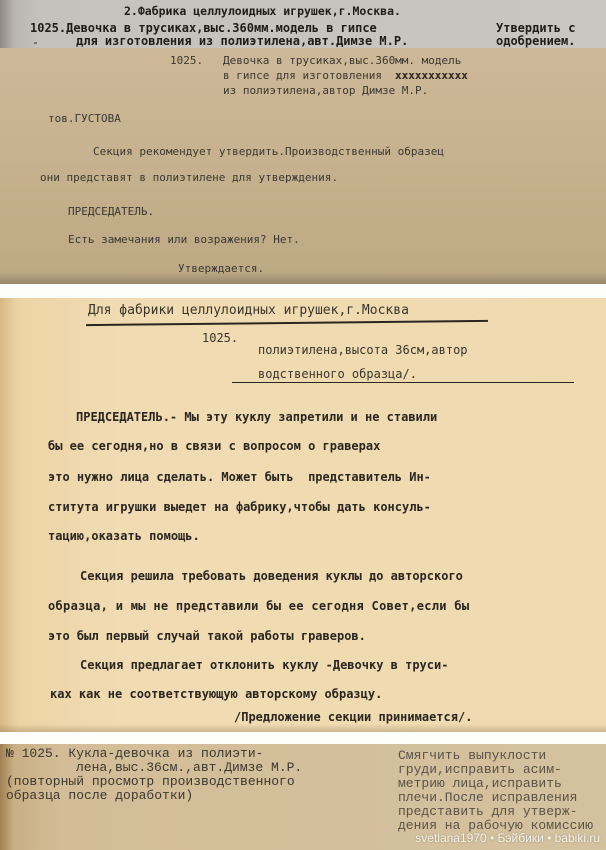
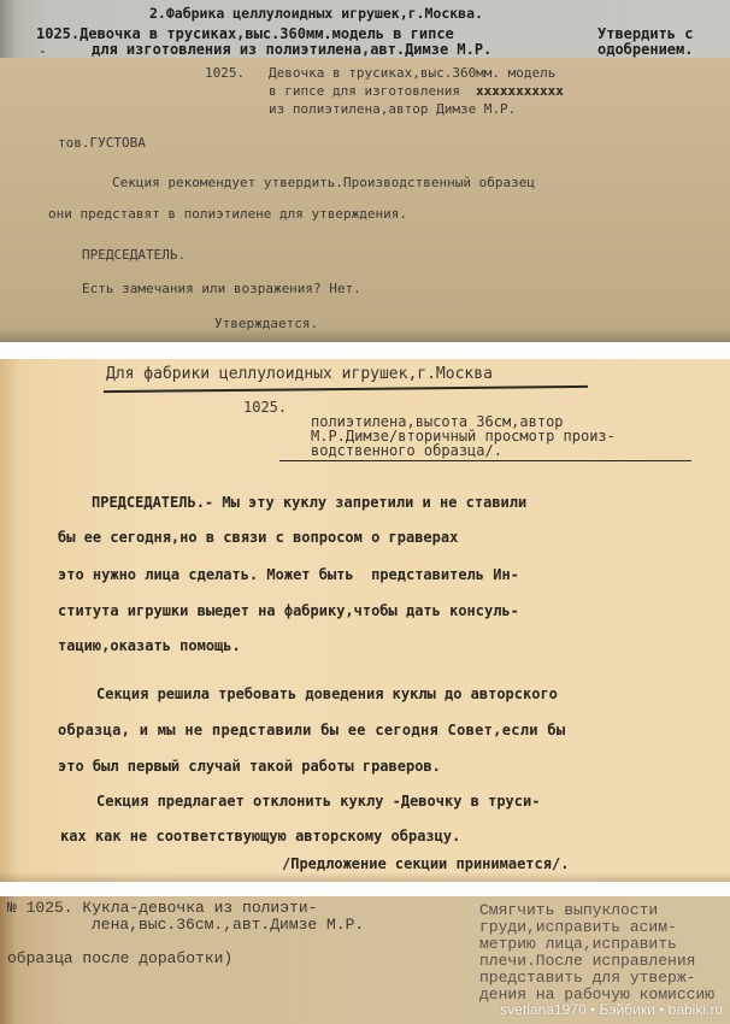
  2.Фабрика целлулоидных игрушек,г.Москва.
  1025.Девочка в трусиках,выс.360мм.модель в гипсе
  -
  для изготовления из полиэтилена,авт.Димзе М.Р.
  Утвердить с
  одобрением.
  1025.
  Девочка в трусиках,выс.360мм. модель
  в гипсе для изготовления
  xxxxxxxxxxx
  из полиэтилена,автор Димзе М.Р.
  тов.ГУСТОВА
  Секция рекомендует утвердить.Производственный образец
  они представят в полиэтилене для утверждения.
  ПРЕДСЕДАТЕЛЬ.
  Есть замечания или возражения? Нет.
  Утверждается.
  Для фабрики целлулоидных игрушек,г.Москва
  1025.
  полиэтилена,высота 36см,автор
+ М.Р.Димзе/вторичный просмотр произ-
  водственного образца/.
  ПРЕДСЕДАТЕЛЬ.- Мы эту куклу запретили и не ставили
  бы ее сегодня,но в связи с вопросом о граверах
  это нужно лица сделать. Может быть представитель Ин-
  ститута игрушки выедет на фабрику,чтобы дать консуль-
  тацию,оказать помощь.
  Секция решила требовать доведения куклы до авторского
  образца, и мы не представили бы ее сегодня Совет,если бы
  это был первый случай такой работы граверов.
  Секция предлагает отклонить куклу -Девочку в труси-
  ках как не соответствующую авторскому образцу.
  /Предложение секции принимается/.
  № 1025. Кукла-девочка из полиэти-
  лена,выс.36см.,авт.Димзе М.Р.
- (повторный просмотр производственного
  образца после доработки)
  Смягчить выпуклости
  груди,исправить асим-
  метрию лица,исправить
  плечи.После исправления
  представить для утверж-
  дения на рабочую комиссию
  svetlana1970 • Бэйбики • babiki.ru
